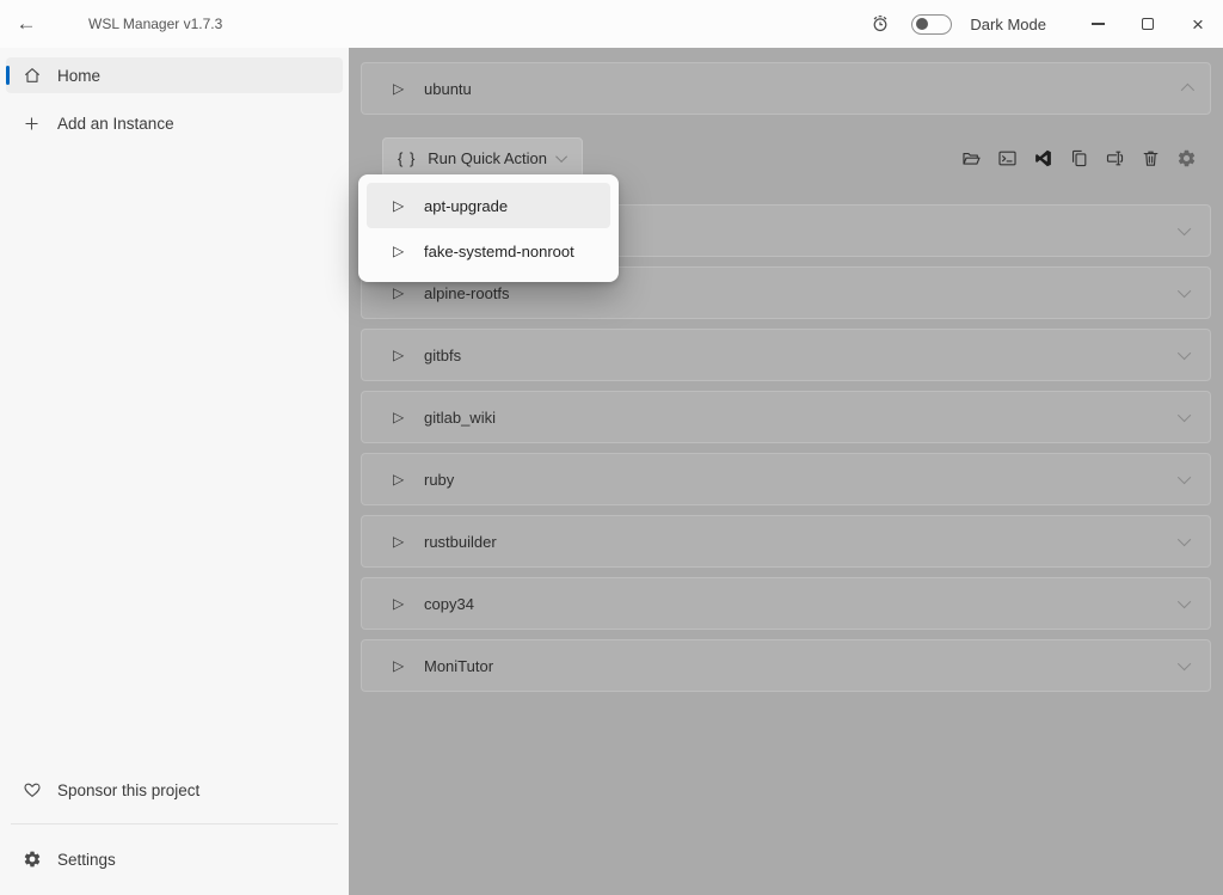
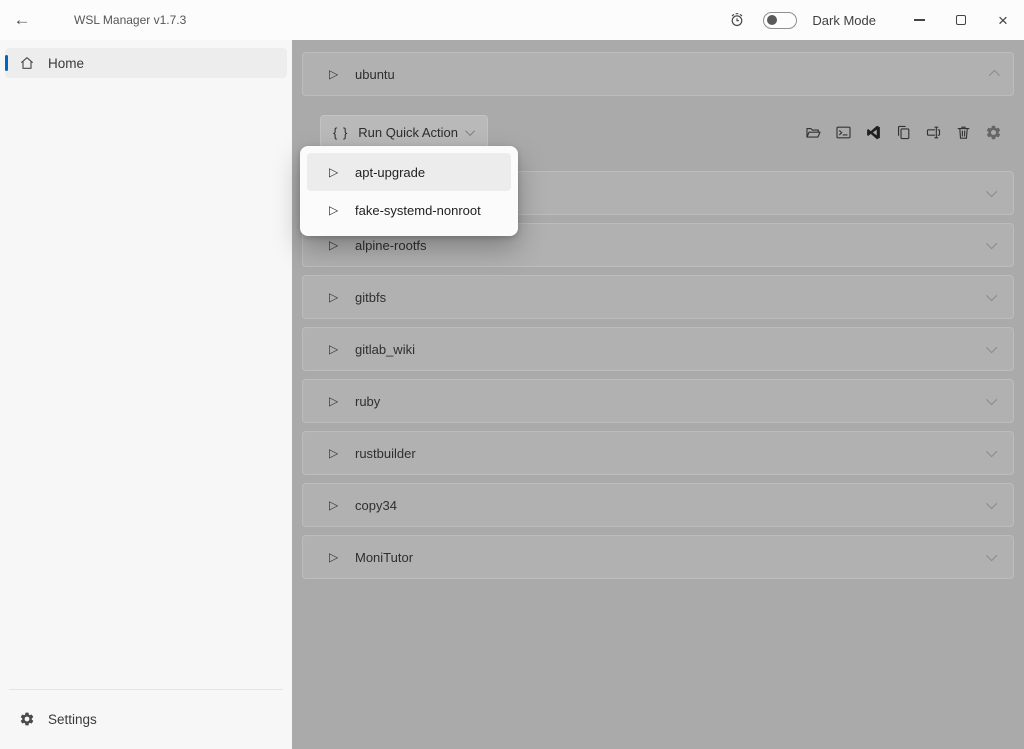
  ←
  WSL Manager v1.7.3
  Dark Mode
  ×
  Home
- Add an Instance
- Sponsor this project
  Settings
  ▷
  ubuntu
  { }
  Run Quick Action
  ▷
  alpine-rootfs
  ▷
  gitbfs
  ▷
  gitlab_wiki
  ▷
  ruby
  ▷
  rustbuilder
  ▷
  copy34
  ▷
  MoniTutor
  ▷
  apt-upgrade
  ▷
  fake-systemd-nonroot
